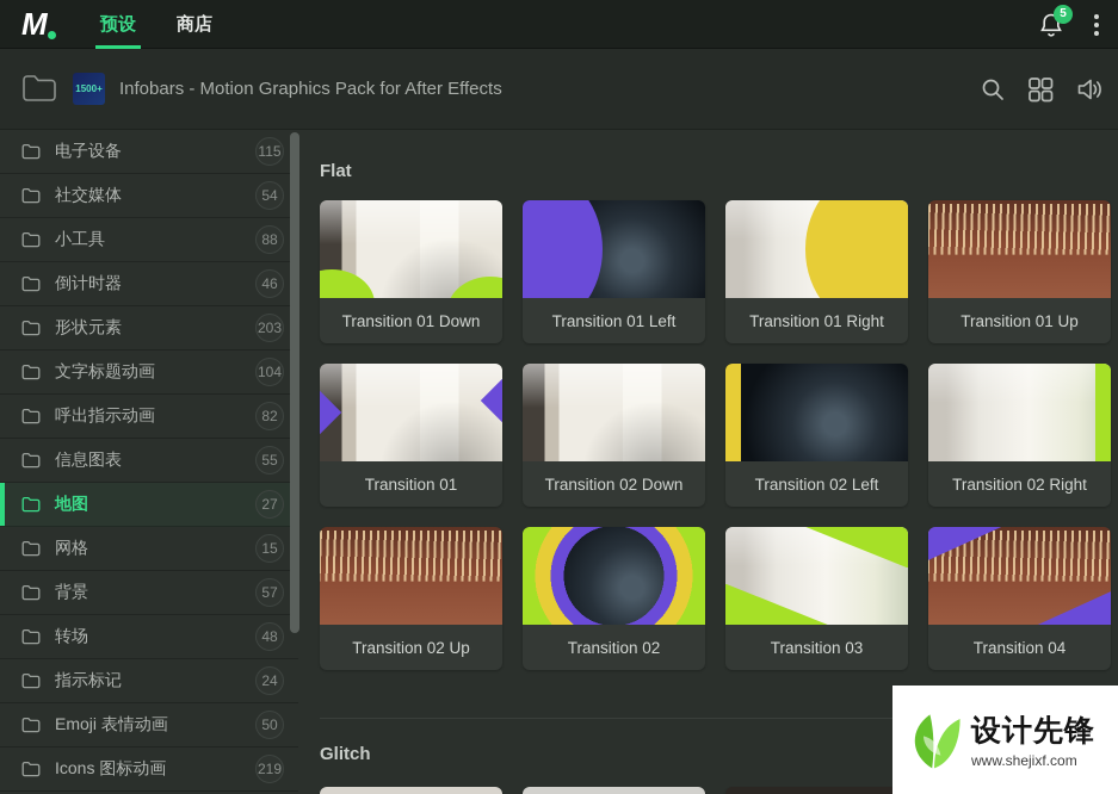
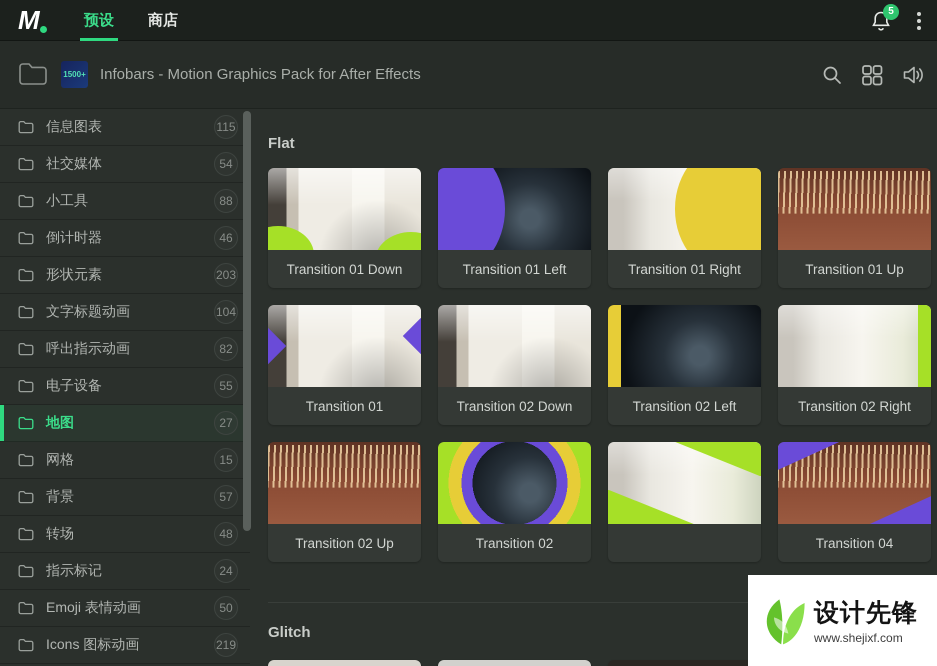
  M
  预设
  商店
  5
  1500+
  Infobars - Motion Graphics Pack for After Effects
- 电子设备
+ 信息图表
  115
  社交媒体
  54
  小工具
  88
  倒计时器
  46
  形状元素
  203
  文字标题动画
  104
  呼出指示动画
  82
- 信息图表
+ 电子设备
  55
  地图
  27
  网格
  15
  背景
  57
  转场
  48
  指示标记
  24
  Emoji 表情动画
  50
  Icons 图标动画
  219
  Flat
  Transition 01 Down
  Transition 01 Left
  Transition 01 Right
  Transition 01 Up
  Transition 01
  Transition 02 Down
  Transition 02 Left
  Transition 02 Right
  Transition 02 Up
  Transition 02
- Transition 03
  Transition 04
  Glitch
  设计先锋
  www.shejixf.com
